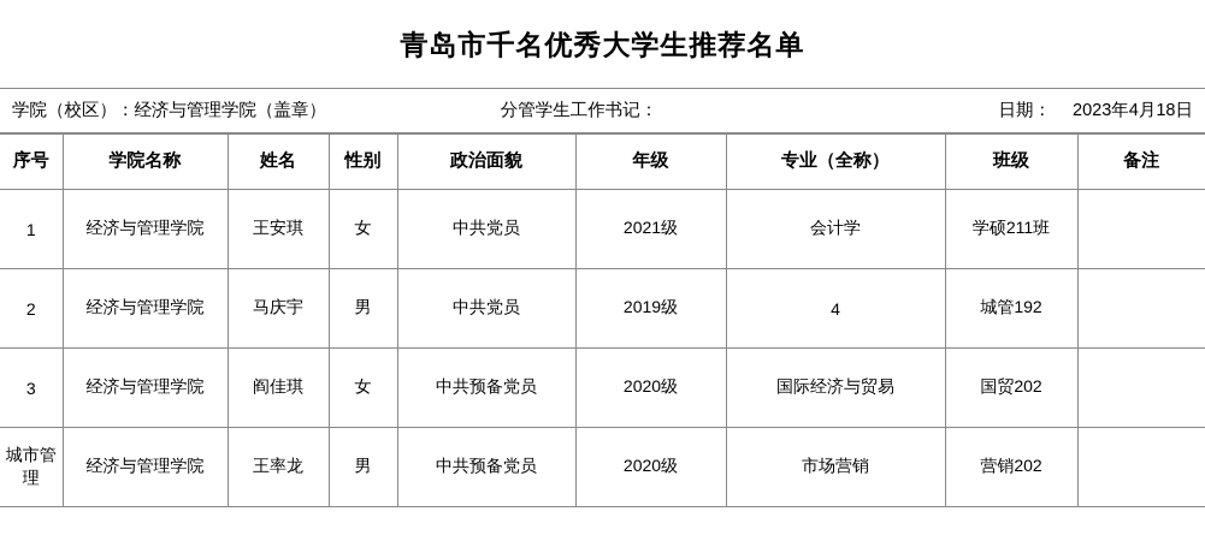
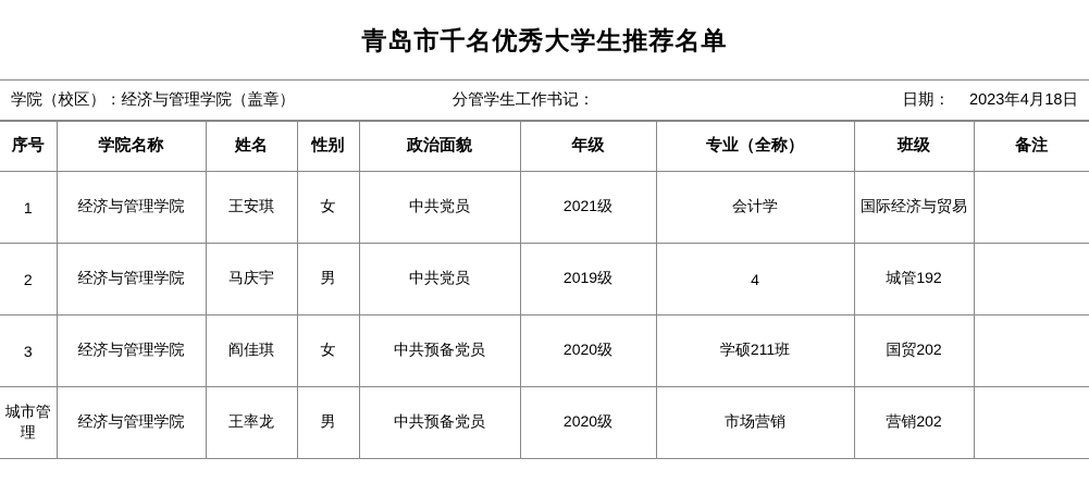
  青岛市千名优秀大学生推荐名单
  学院（校区）：经济与管理学院（盖章）	分管学生工作书记：	日期： 2023年4月18日
  序号	学院名称	姓名	性别	政治面貌	年级	专业（全称）	班级	备注
- 1	经济与管理学院	王安琪	女	中共党员	2021级	会计学	学硕211班
+ 1	经济与管理学院	王安琪	女	中共党员	2021级	会计学	国际经济与贸易
  2	经济与管理学院	马庆宇	男	中共党员	2019级	4	城管192
- 3	经济与管理学院	阎佳琪	女	中共预备党员	2020级	国际经济与贸易	国贸202
+ 3	经济与管理学院	阎佳琪	女	中共预备党员	2020级	学硕211班	国贸202
  城市管理	经济与管理学院	王率龙	男	中共预备党员	2020级	市场营销	营销202
